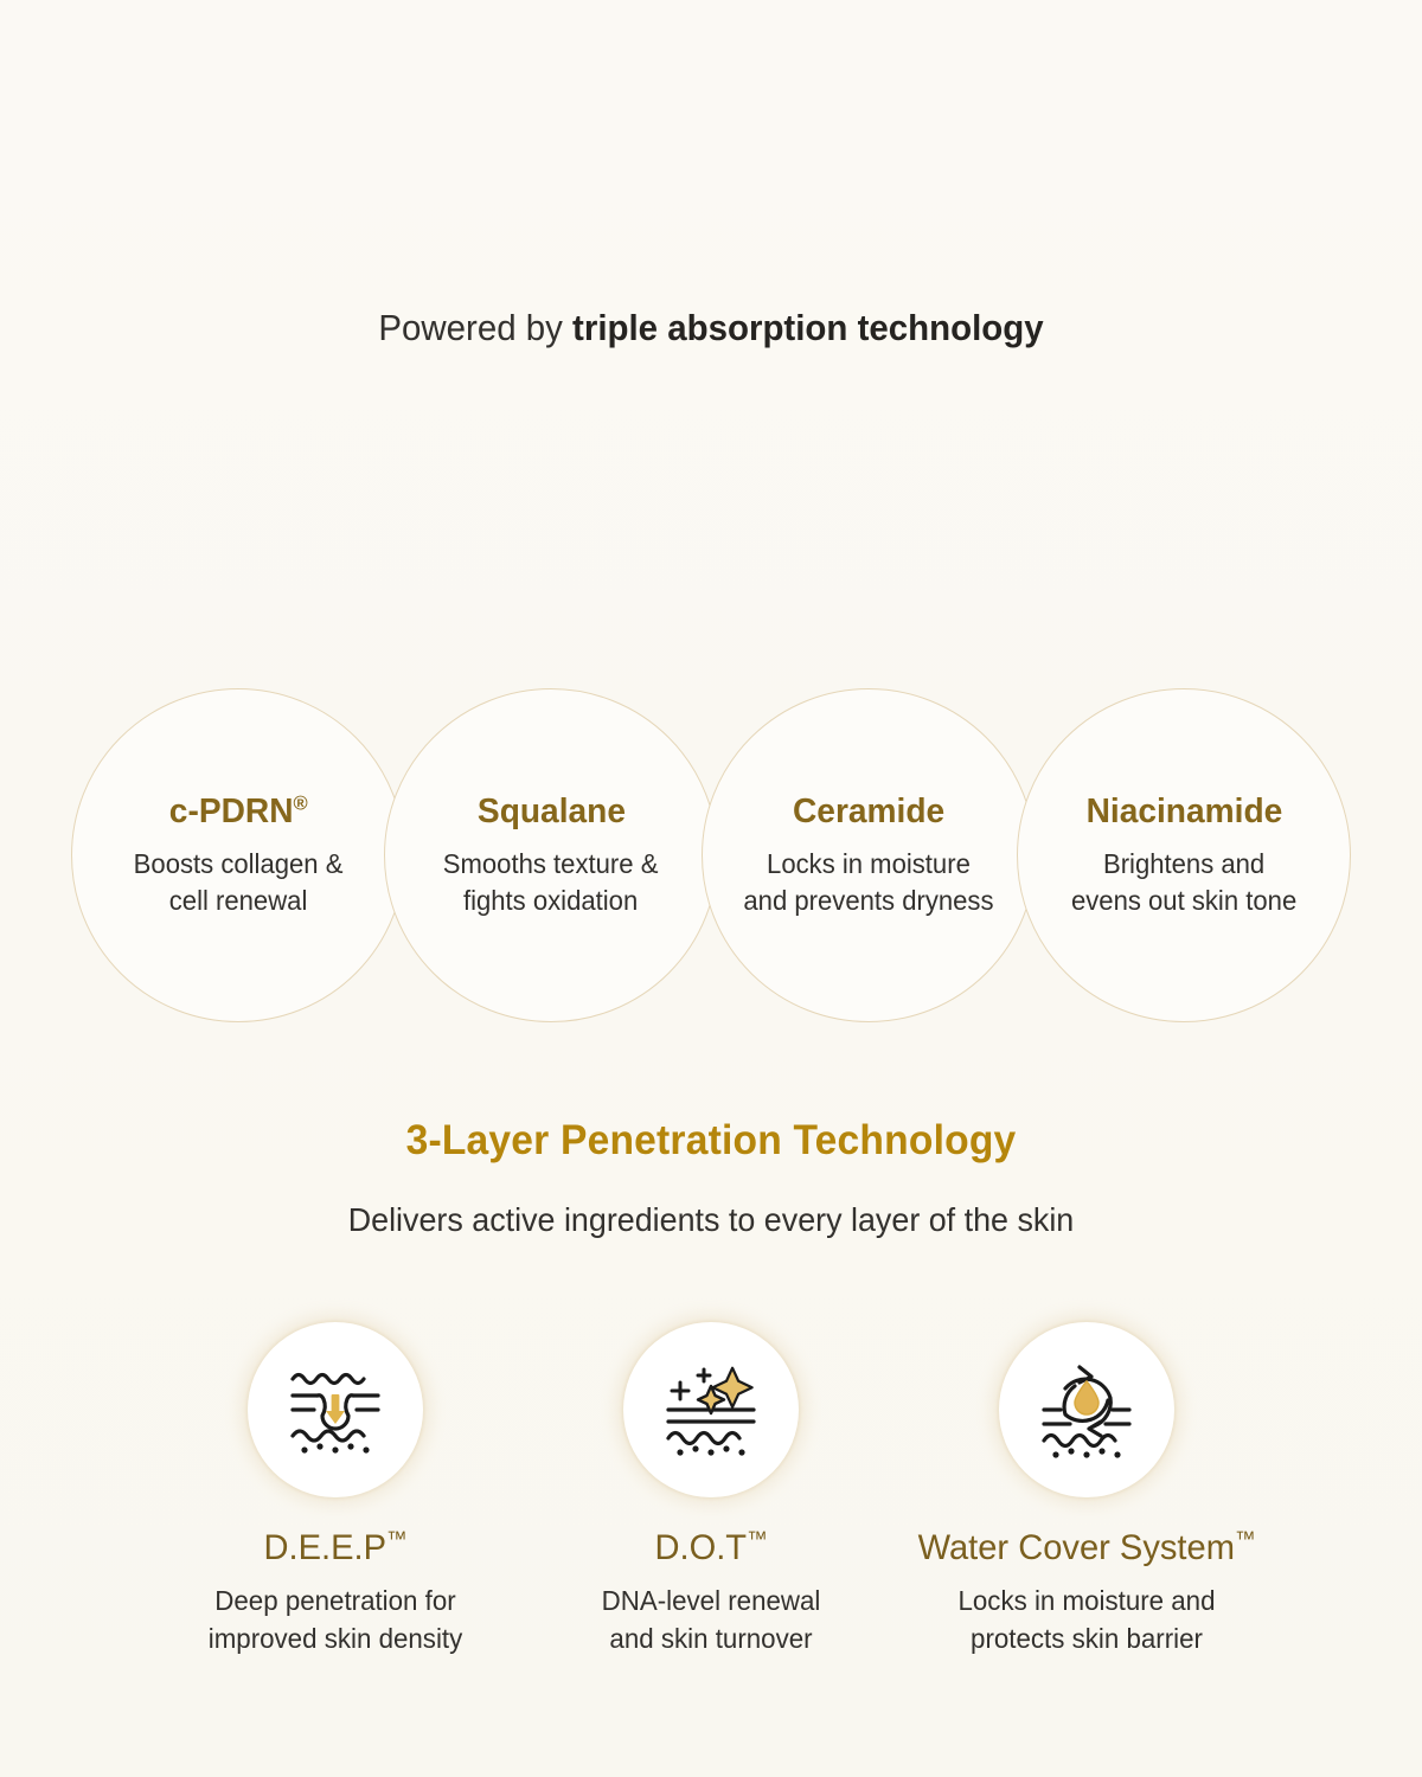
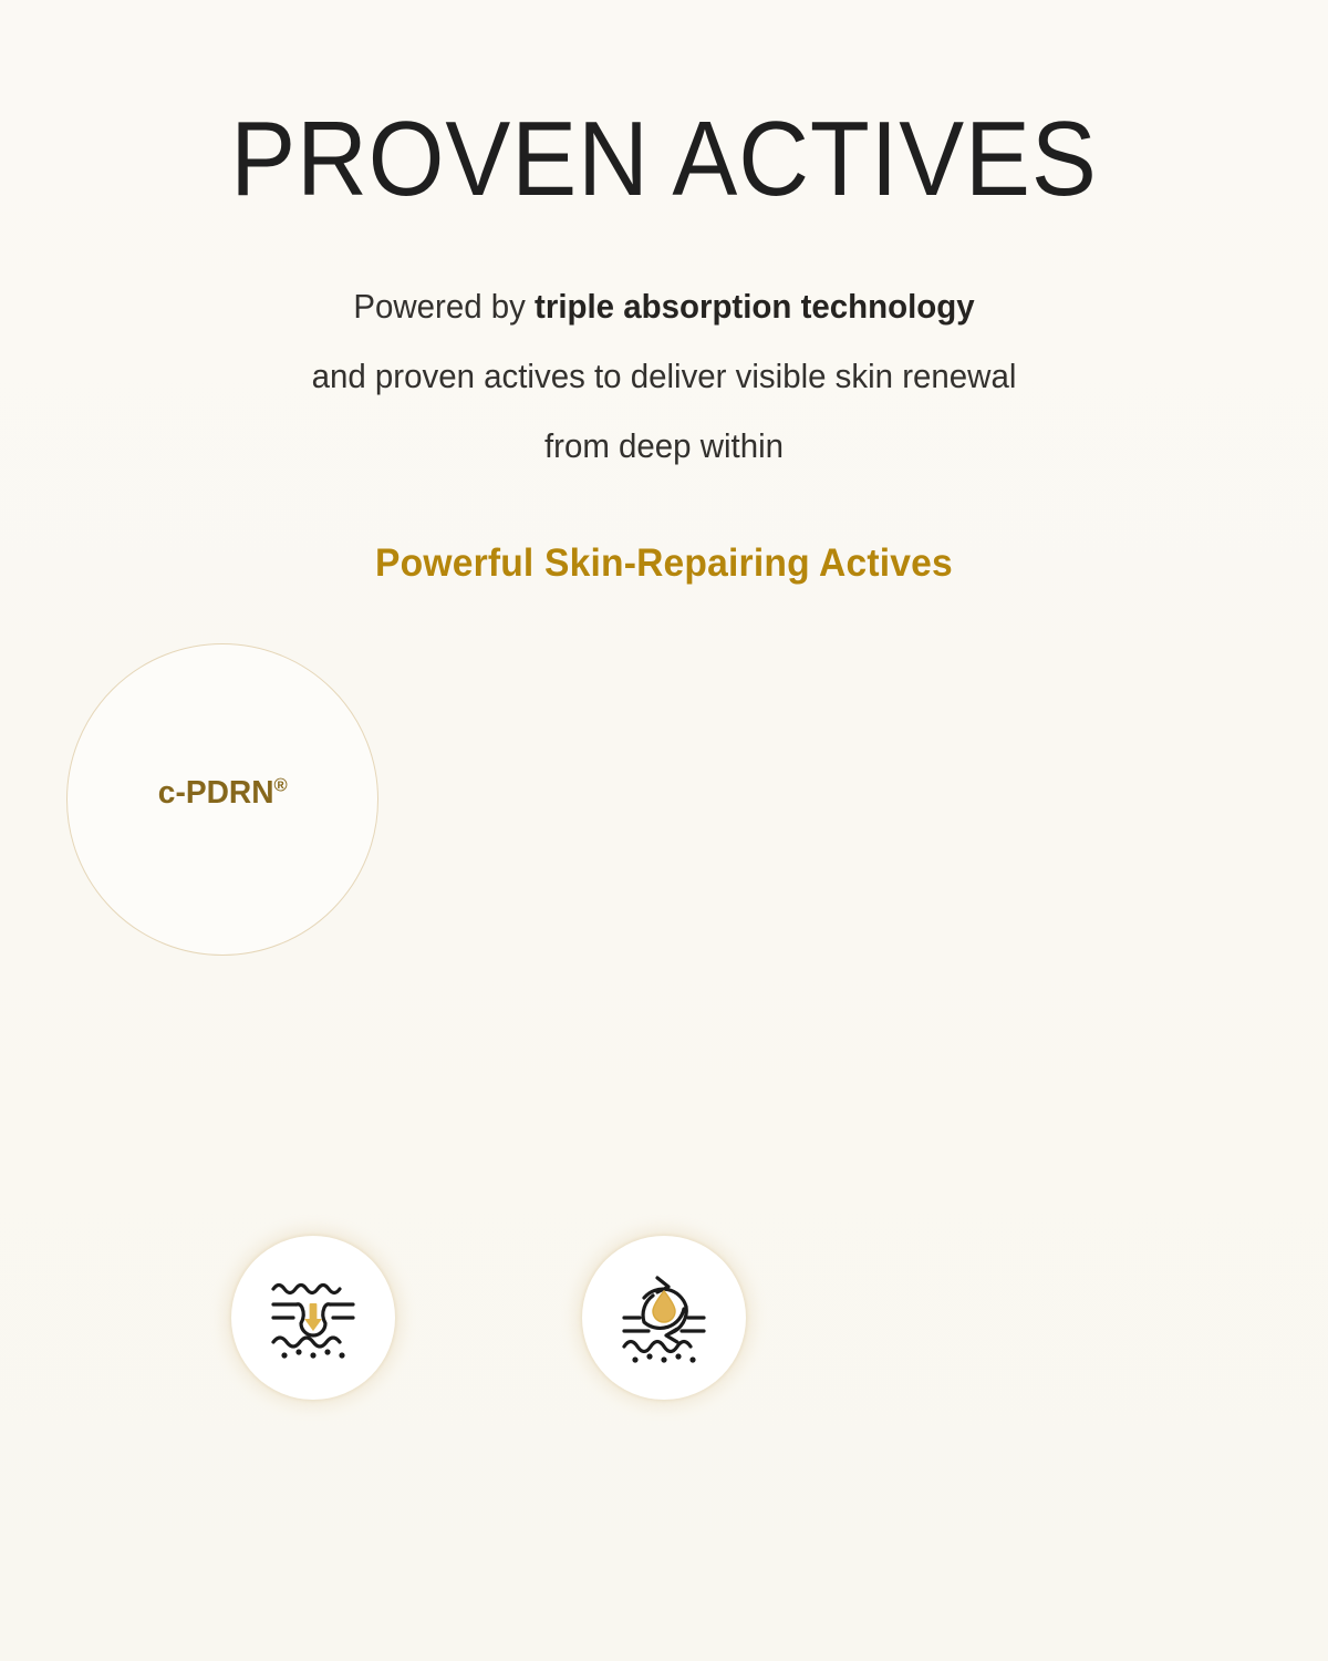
+ PROVEN ACTIVES
  Powered by triple absorption technology
+ and proven actives to deliver visible skin renewal
+ from deep within
+ Powerful Skin-Repairing Actives
  c-PDRN®
- Boosts collagen &
- cell renewal
- Squalane
- Smooths texture &
- fights oxidation
- Ceramide
- Locks in moisture
- and prevents dryness
- Niacinamide
- Brightens and
- evens out skin tone
- 3-Layer Penetration Technology
- Delivers active ingredients to every layer of the skin
- D.E.E.P™
- Deep penetration for
- improved skin density
- D.O.T™
- DNA-level renewal
- and skin turnover
- Water Cover System™
- Locks in moisture and
- protects skin barrier
